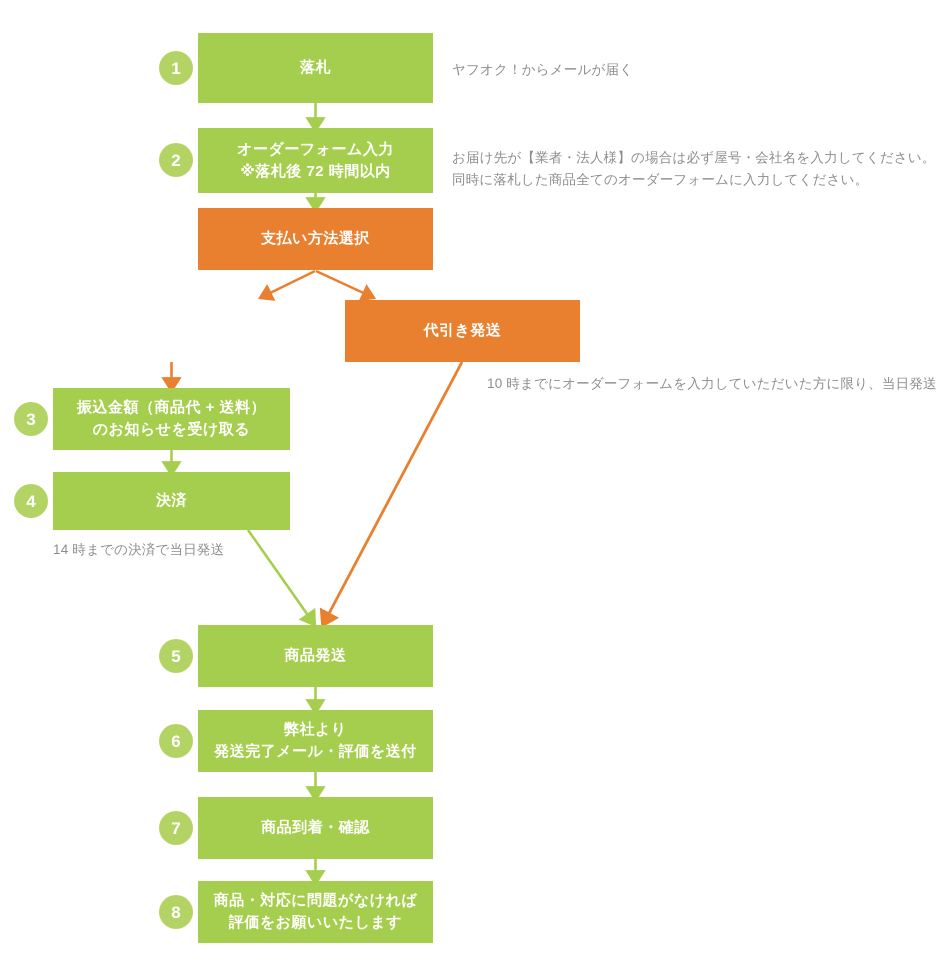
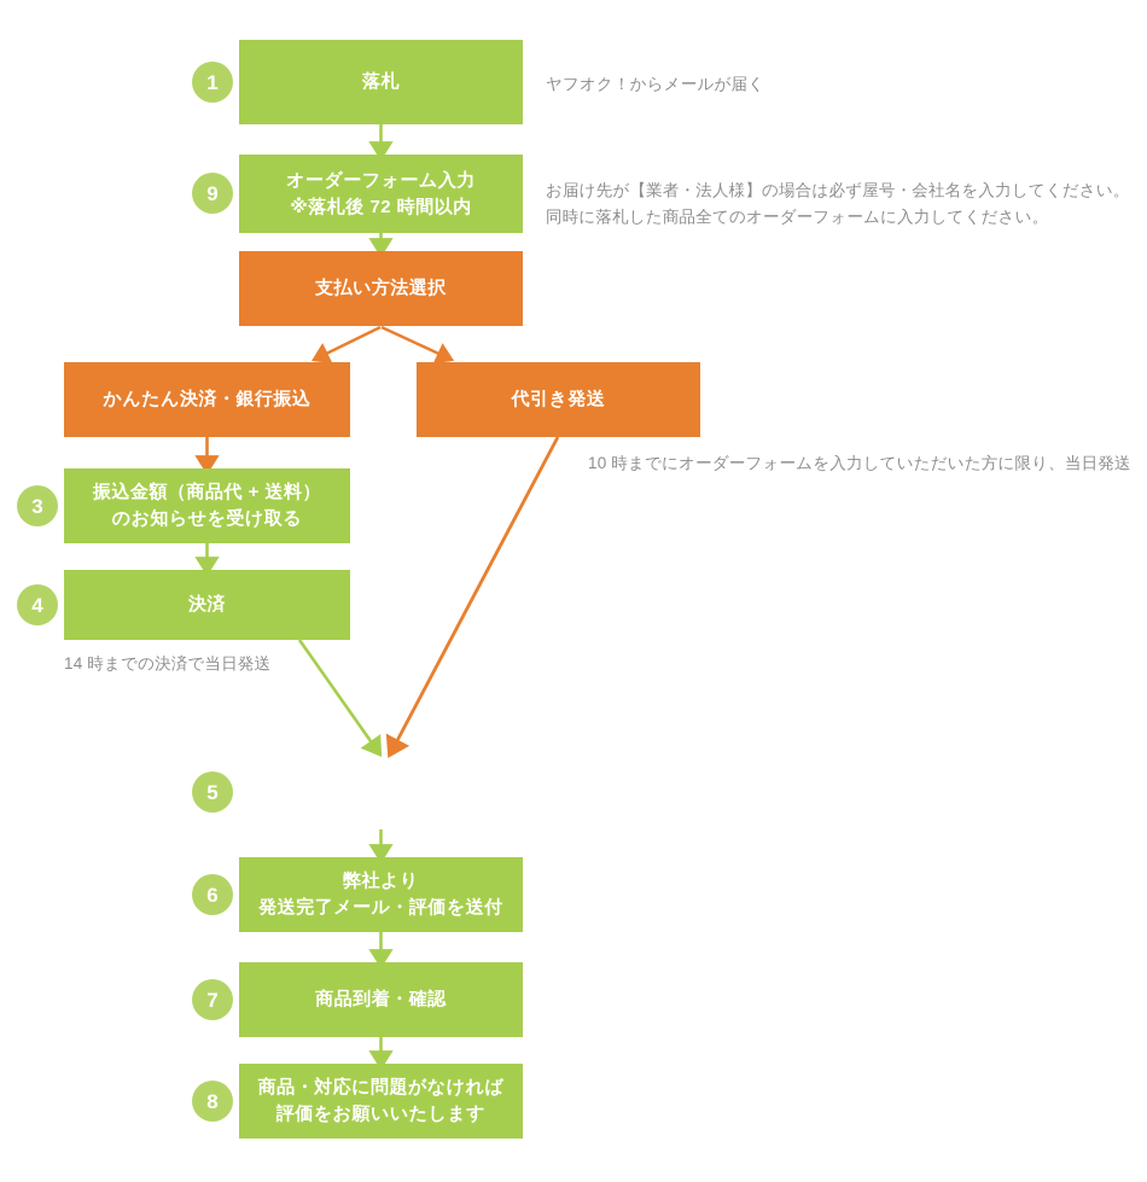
  1
  落札
- 2
+ 9
  オーダーフォーム入力
  ※落札後 72 時間以内
  支払い方法選択
+ かんたん決済・銀行振込
  代引き発送
  3
  振込金額（商品代 + 送料）
  のお知らせを受け取る
  4
  決済
  5
- 商品発送
  6
  弊社より
  発送完了メール・評価を送付
  7
  商品到着・確認
  8
  商品・対応に問題がなければ
  評価をお願いいたします
  ヤフオク！からメールが届く
  お届け先が【業者・法人様】の場合は必ず屋号・会社名を入力してください。
  同時に落札した商品全てのオーダーフォームに入力してください。
  10 時までにオーダーフォームを入力していただいた方に限り、当日発送
  14 時までの決済で当日発送
